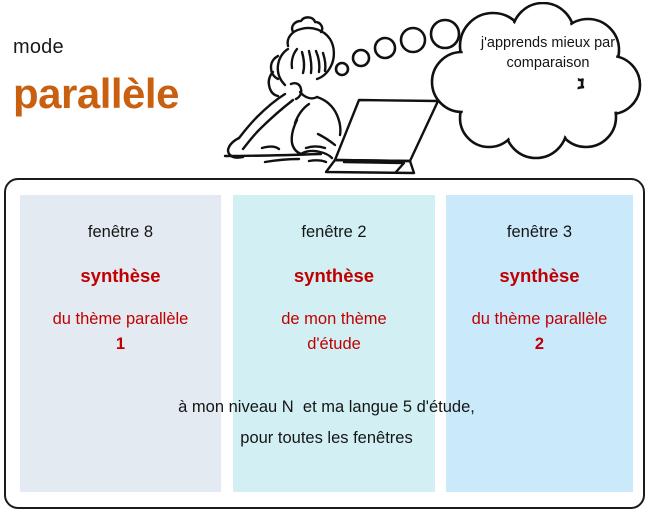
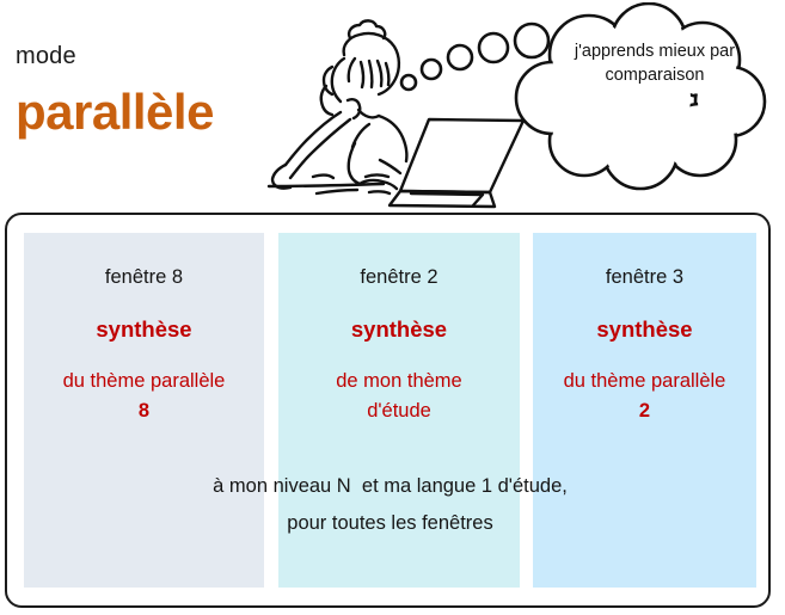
  mode
  parallèle
  j'apprends mieux par comparaison
  fenêtre 8
  synthèse
  du thème parallèle
- 1
+ 8
  fenêtre 2
  synthèse
  de mon thème
  d'étude
  fenêtre 3
  synthèse
  du thème parallèle
  2
- à mon niveau N et ma langue 5 d'étude,
+ à mon niveau N et ma langue 1 d'étude,
  pour toutes les fenêtres
